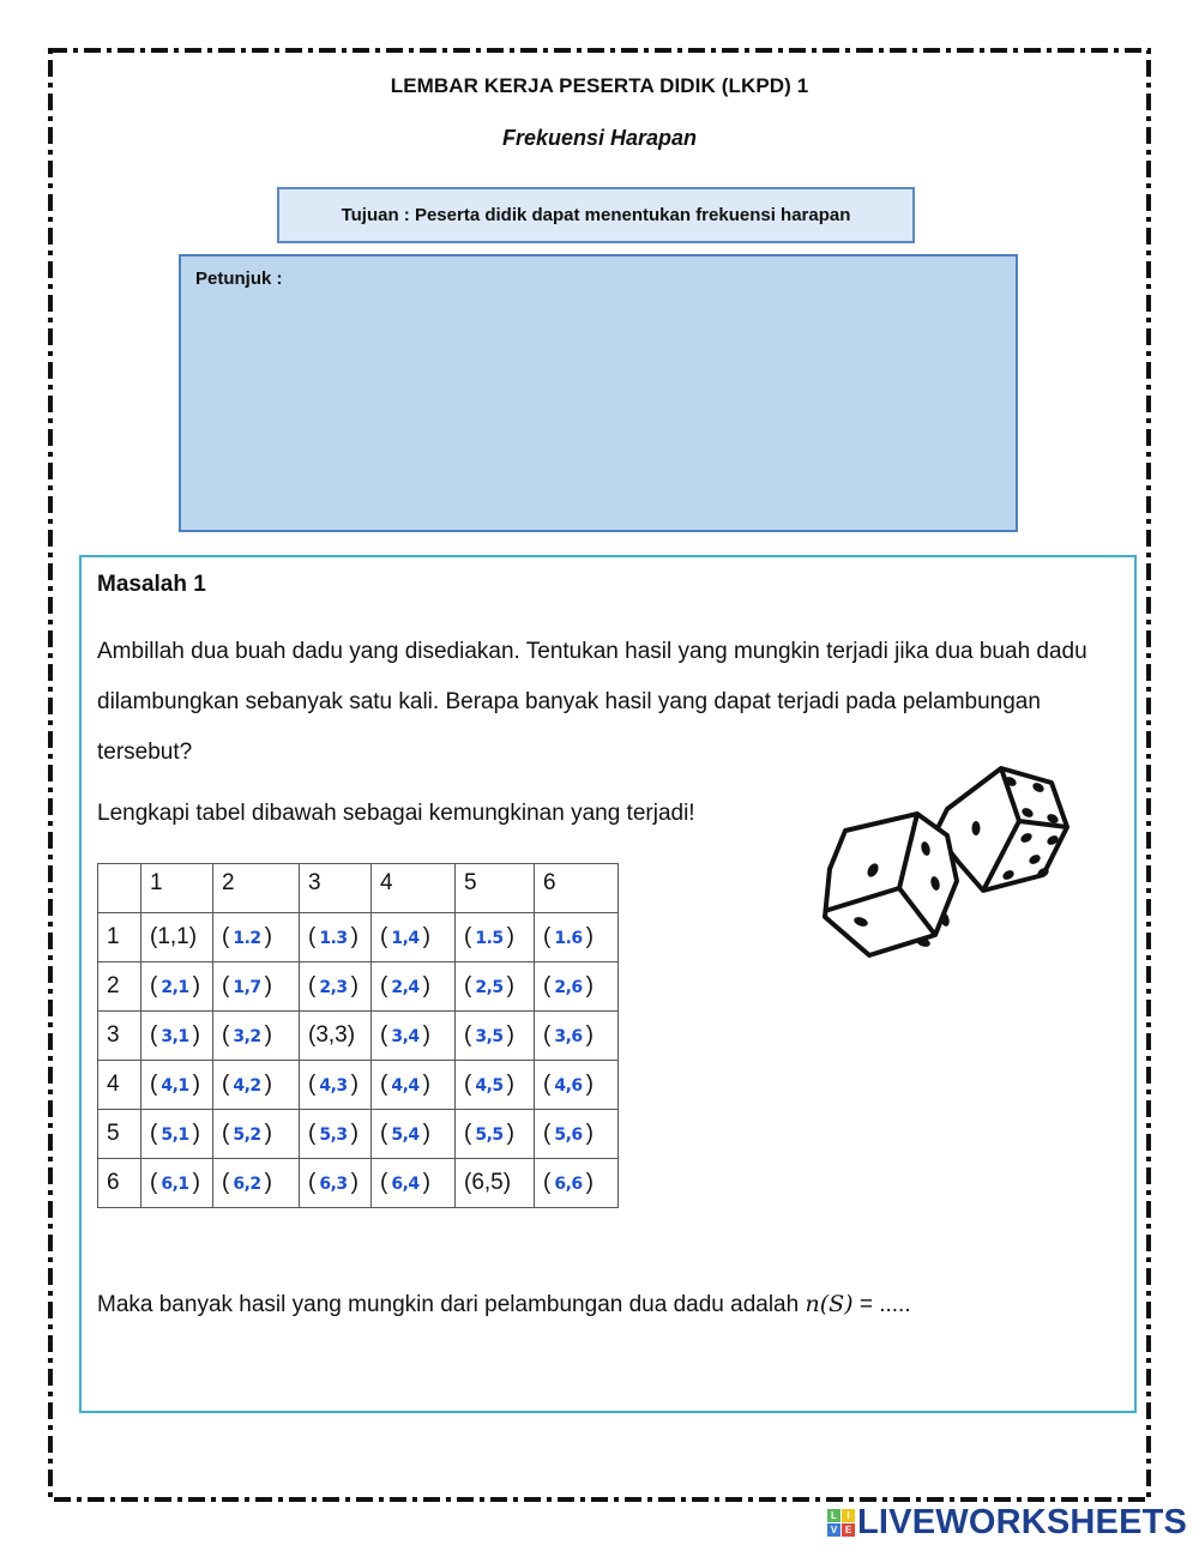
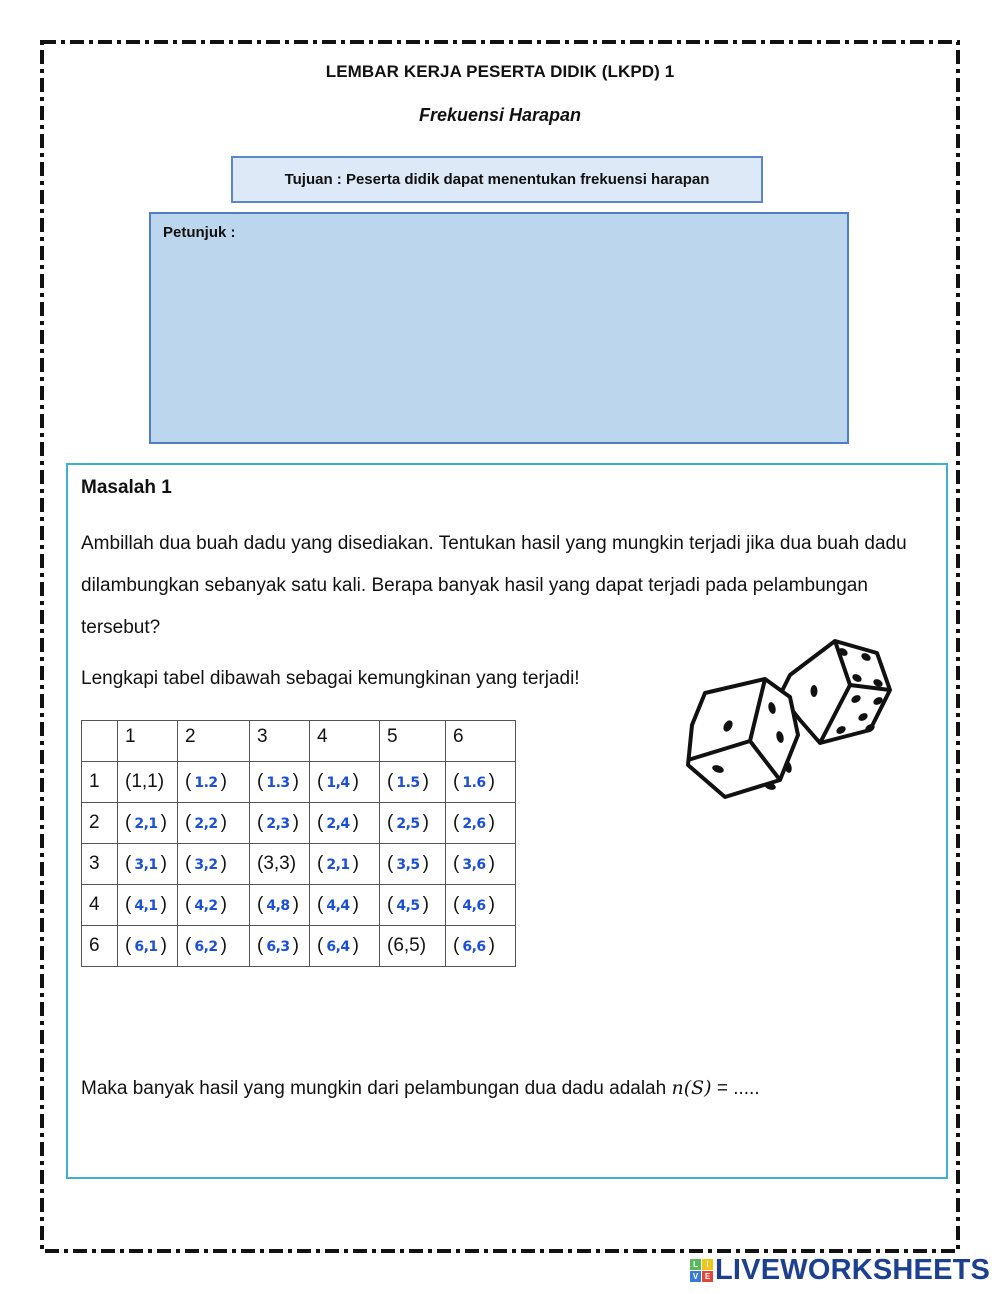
  LEMBAR KERJA PESERTA DIDIK (LKPD) 1
  Frekuensi Harapan
  Tujuan : Peserta didik dapat menentukan frekuensi harapan
  Petunjuk :
  Masalah 1
  Ambillah dua buah dadu yang disediakan. Tentukan hasil yang mungkin terjadi jika dua buah dadu dilambungkan sebanyak satu kali. Berapa banyak hasil yang dapat terjadi pada pelambungan tersebut?
  Lengkapi tabel dibawah sebagai kemungkinan yang terjadi!
  	1	2	3	4	5	6
  1	(1,1)	( 1.2 )	( 1.3 )	( 1,4 )	( 1.5 )	( 1.6 )
- 2	( 2,1 )	( 1,7 )	( 2,3 )	( 2,4 )	( 2,5 )	( 2,6 )
+ 2	( 2,1 )	( 2,2 )	( 2,3 )	( 2,4 )	( 2,5 )	( 2,6 )
- 3	( 3,1 )	( 3,2 )	(3,3)	( 3,4 )	( 3,5 )	( 3,6 )
+ 3	( 3,1 )	( 3,2 )	(3,3)	( 2,1 )	( 3,5 )	( 3,6 )
- 4	( 4,1 )	( 4,2 )	( 4,3 )	( 4,4 )	( 4,5 )	( 4,6 )
+ 4	( 4,1 )	( 4,2 )	( 4,8 )	( 4,4 )	( 4,5 )	( 4,6 )
- 5	( 5,1 )	( 5,2 )	( 5,3 )	( 5,4 )	( 5,5 )	( 5,6 )
  6	( 6,1 )	( 6,2 )	( 6,3 )	( 6,4 )	(6,5)	( 6,6 )
  Maka banyak hasil yang mungkin dari pelambungan dua dadu adalah n(S) = .....
  L
  I
  V
  E
  LIVEWORKSHEETS
